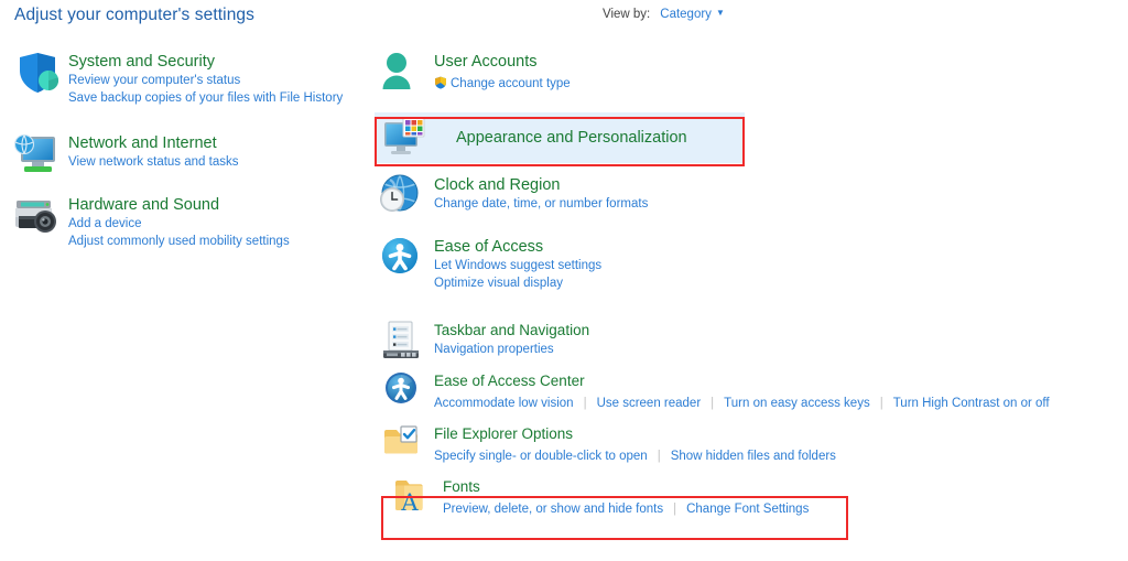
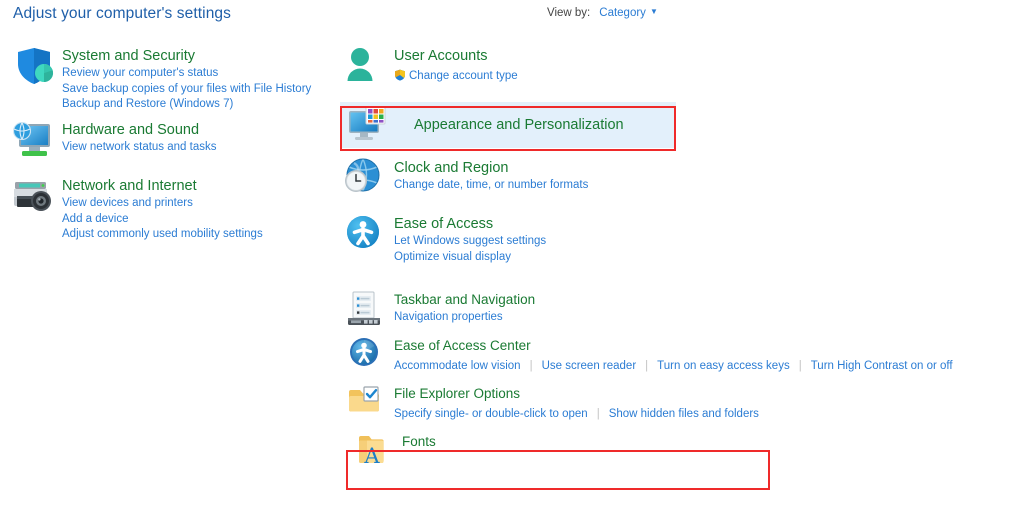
  Adjust your computer's settings
  View by: Category ▼
  System and Security
  Review your computer's status
  Save backup copies of your files with File History
+ Backup and Restore (Windows 7)
- Network and Internet
+ Hardware and Sound
  View network status and tasks
- Hardware and Sound
+ Network and Internet
+ View devices and printers
  Add a device
  Adjust commonly used mobility settings
  User Accounts
  Change account type
  Appearance and Personalization
  Clock and Region
  Change date, time, or number formats
  Ease of Access
  Let Windows suggest settings
  Optimize visual display
  Taskbar and Navigation
  Navigation properties
  Ease of Access Center
  Accommodate low vision | Use screen reader | Turn on easy access keys | Turn High Contrast on or off
  File Explorer Options
  Specify single- or double-click to open | Show hidden files and folders
  A
  Fonts
- Preview, delete, or show and hide fonts | Change Font Settings
